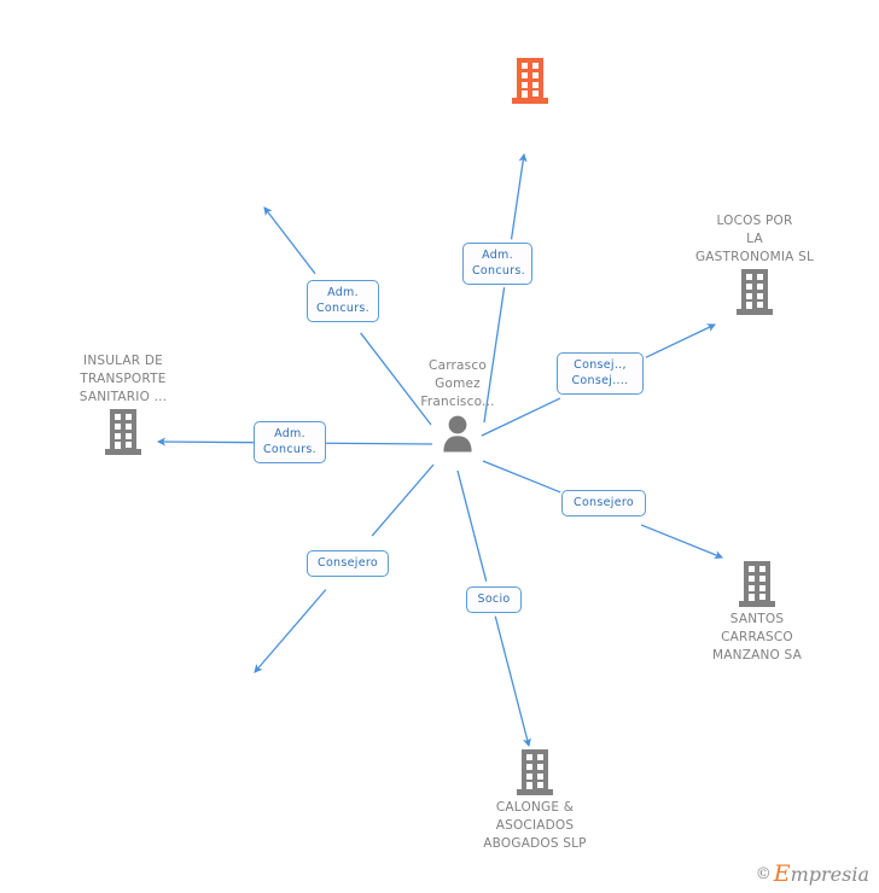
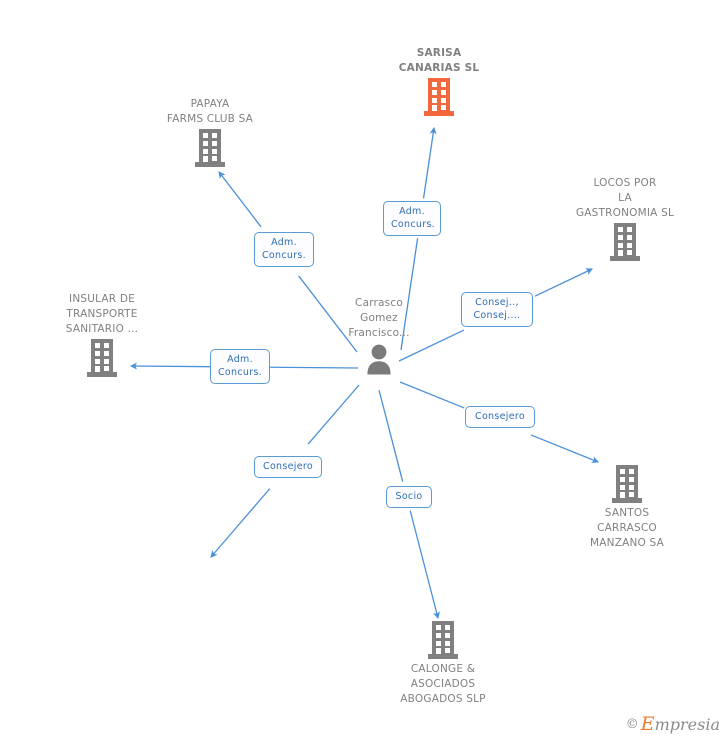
+ SARISA
+ CANARIAS SL
+ PAPAYA
+ FARMS CLUB SA
  LOCOS POR
  LA
  GASTRONOMIA SL
  INSULAR DE
  TRANSPORTE
  SANITARIO ...
  SANTOS
  CARRASCO
  MANZANO SA
  CALONGE &
  ASOCIADOS
  ABOGADOS SLP
  Carrasco
  Gomez
  Francisco...
  Adm.
  Concurs.
  Adm.
  Concurs.
  Consej..,
  Consej....
  Adm.
  Concurs.
  Consejero
  Consejero
  Socio
  © Empresia
